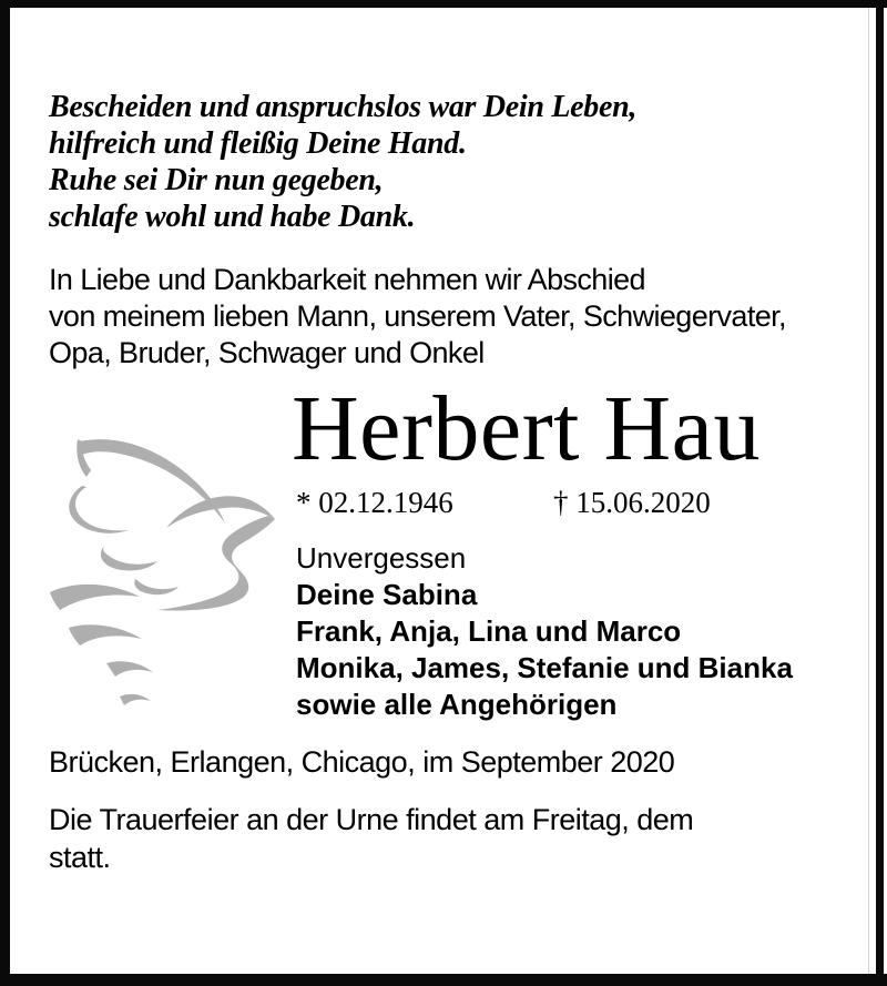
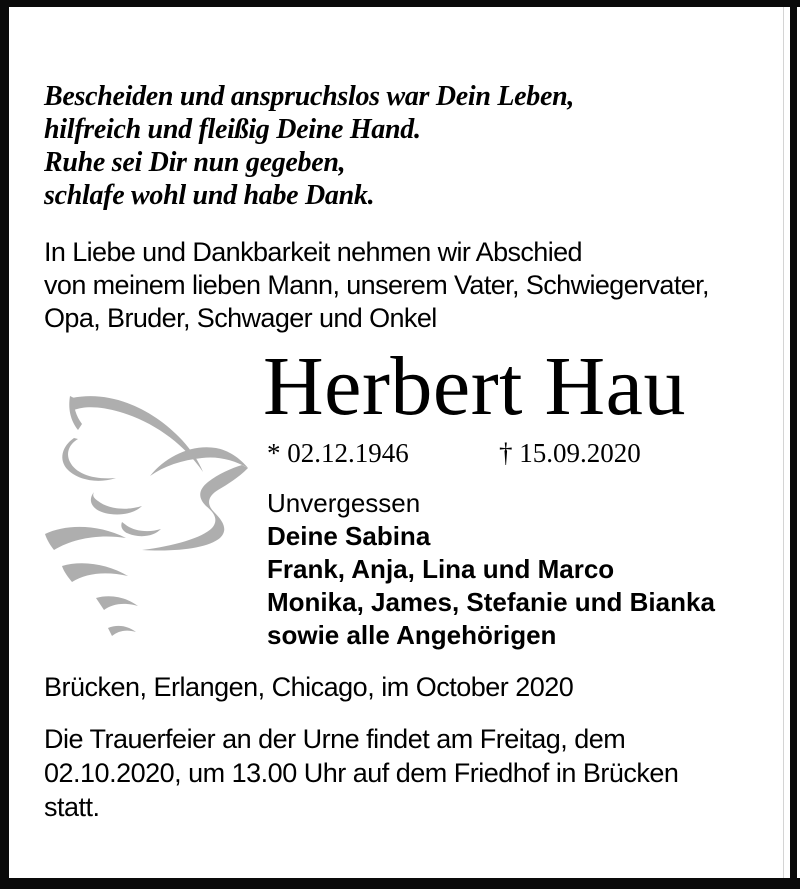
  Bescheiden und anspruchslos war Dein Leben,
  hilfreich und fleißig Deine Hand.
  Ruhe sei Dir nun gegeben,
  schlafe wohl und habe Dank.
  In Liebe und Dankbarkeit nehmen wir Abschied
  von meinem lieben Mann, unserem Vater, Schwiegervater,
  Opa, Bruder, Schwager und Onkel
  Herbert Hau
  * 02.12.1946
- † 15.06.2020
+ † 15.09.2020
  Unvergessen
  Deine Sabina
  Frank, Anja, Lina und Marco
  Monika, James, Stefanie und Bianka
  sowie alle Angehörigen
- Brücken, Erlangen, Chicago, im September 2020
+ Brücken, Erlangen, Chicago, im October 2020
  Die Trauerfeier an der Urne findet am Freitag, dem
+ 02.10.2020, um 13.00 Uhr auf dem Friedhof in Brücken
  statt.
